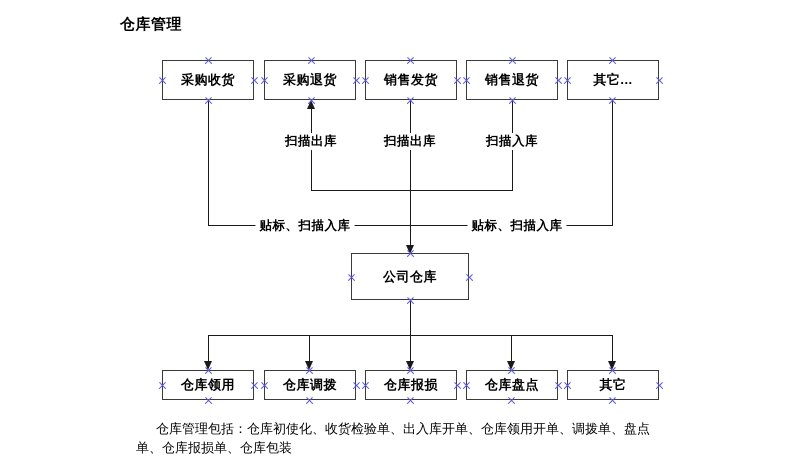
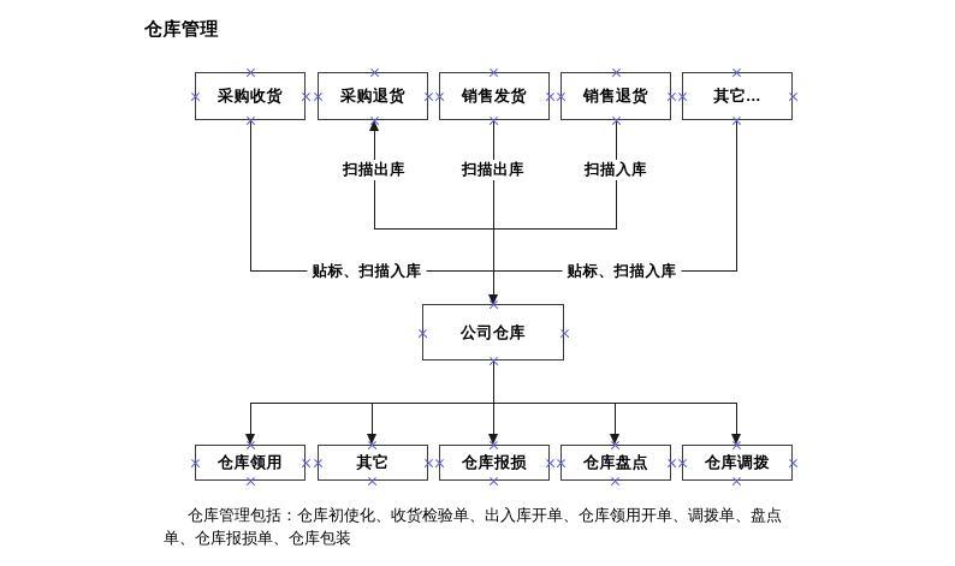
  仓库管理
  扫描出库
  扫描出库
  扫描入库
  贴标、扫描入库
  贴标、扫描入库
  采购收货
  采购退货
  销售发货
  销售退货
  其它...
  公司仓库
  仓库领用
- 仓库调拨
+ 其它
  仓库报损
  仓库盘点
- 其它
+ 仓库调拨
  仓库管理包括：仓库初使化、收货检验单、出入库开单、仓库领用开单、调拨单、盘点
  单、仓库报损单、仓库包装
